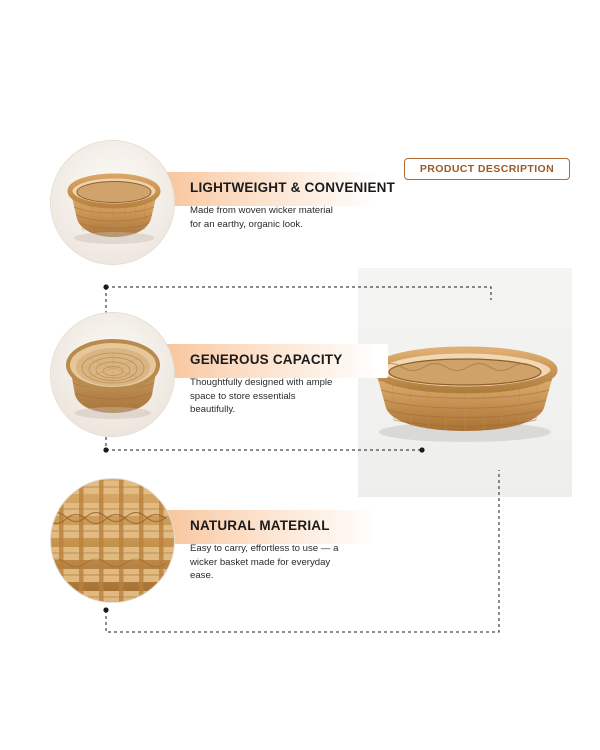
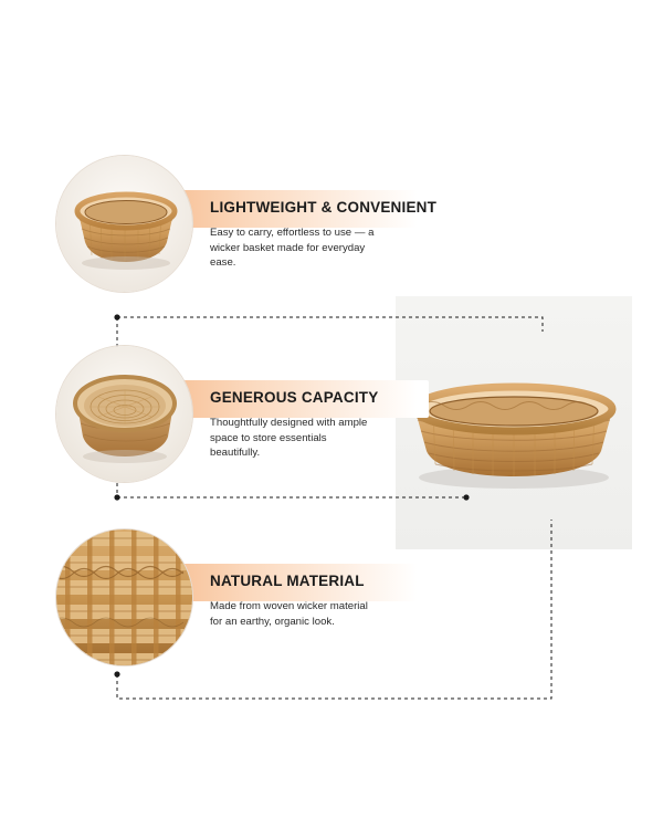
- PRODUCT DESCRIPTION
  LIGHTWEIGHT & CONVENIENT
- Made from woven wicker material for an earthy, organic look.
+ Easy to carry, effortless to use — a wicker basket made for everyday ease.
  GENEROUS CAPACITY
  Thoughtfully designed with ample space to store essentials beautifully.
  NATURAL MATERIAL
- Easy to carry, effortless to use — a wicker basket made for everyday ease.
+ Made from woven wicker material for an earthy, organic look.
